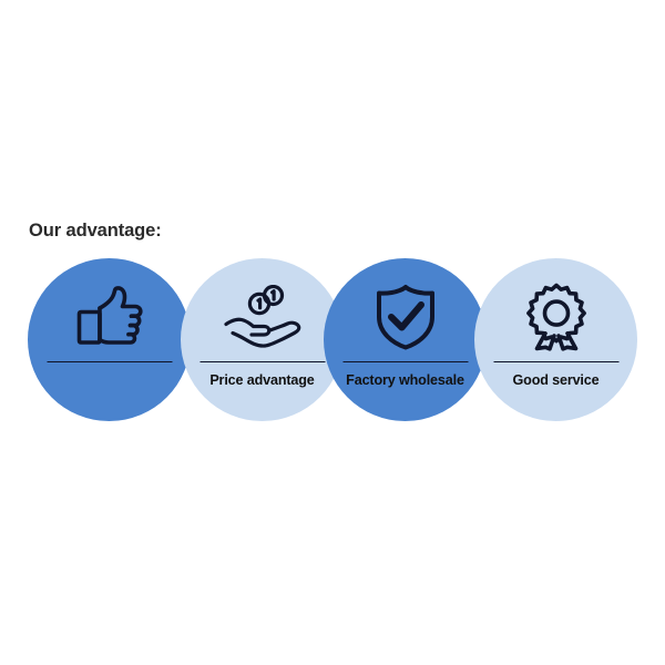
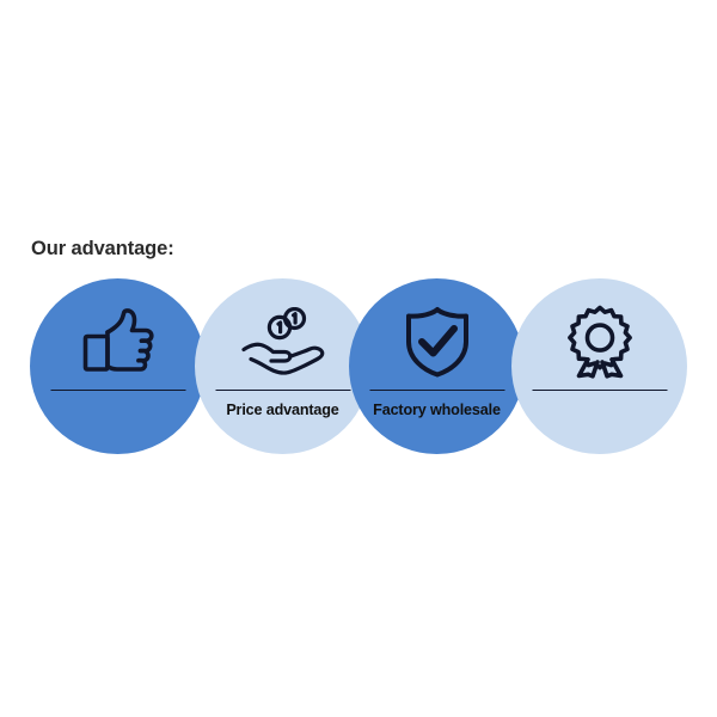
  Our advantage:
  Price advantage
  Factory wholesale
- Good service
